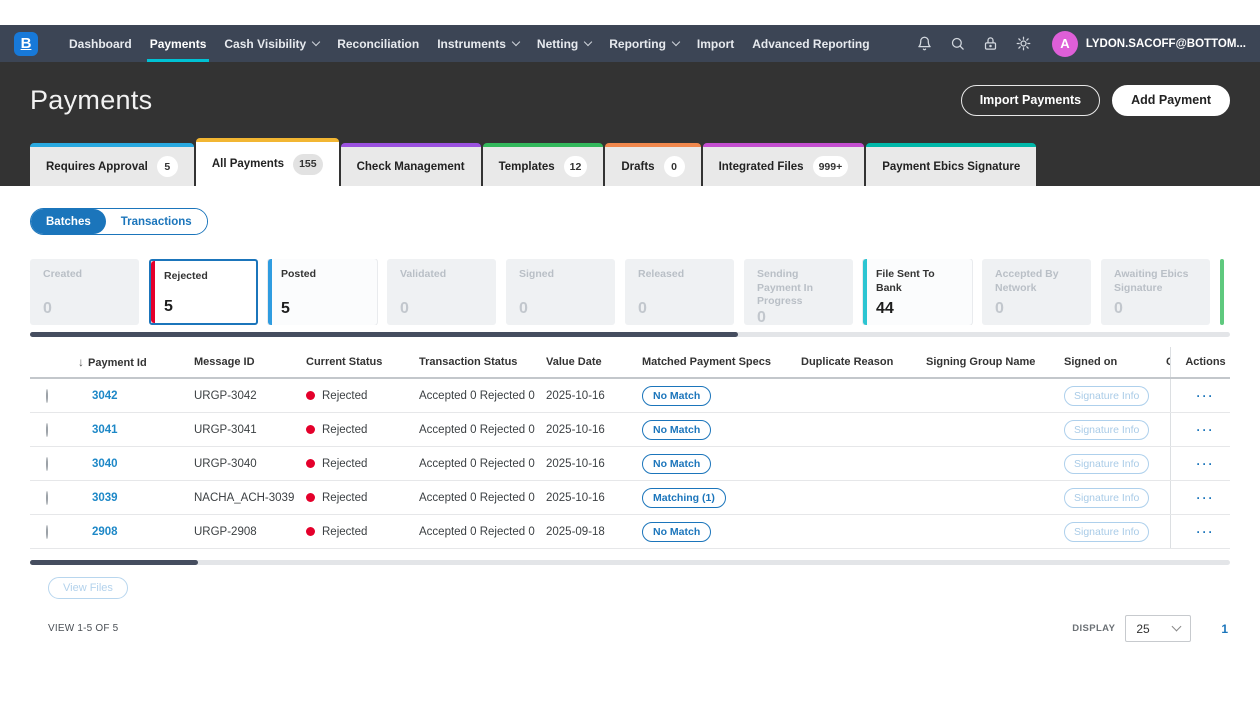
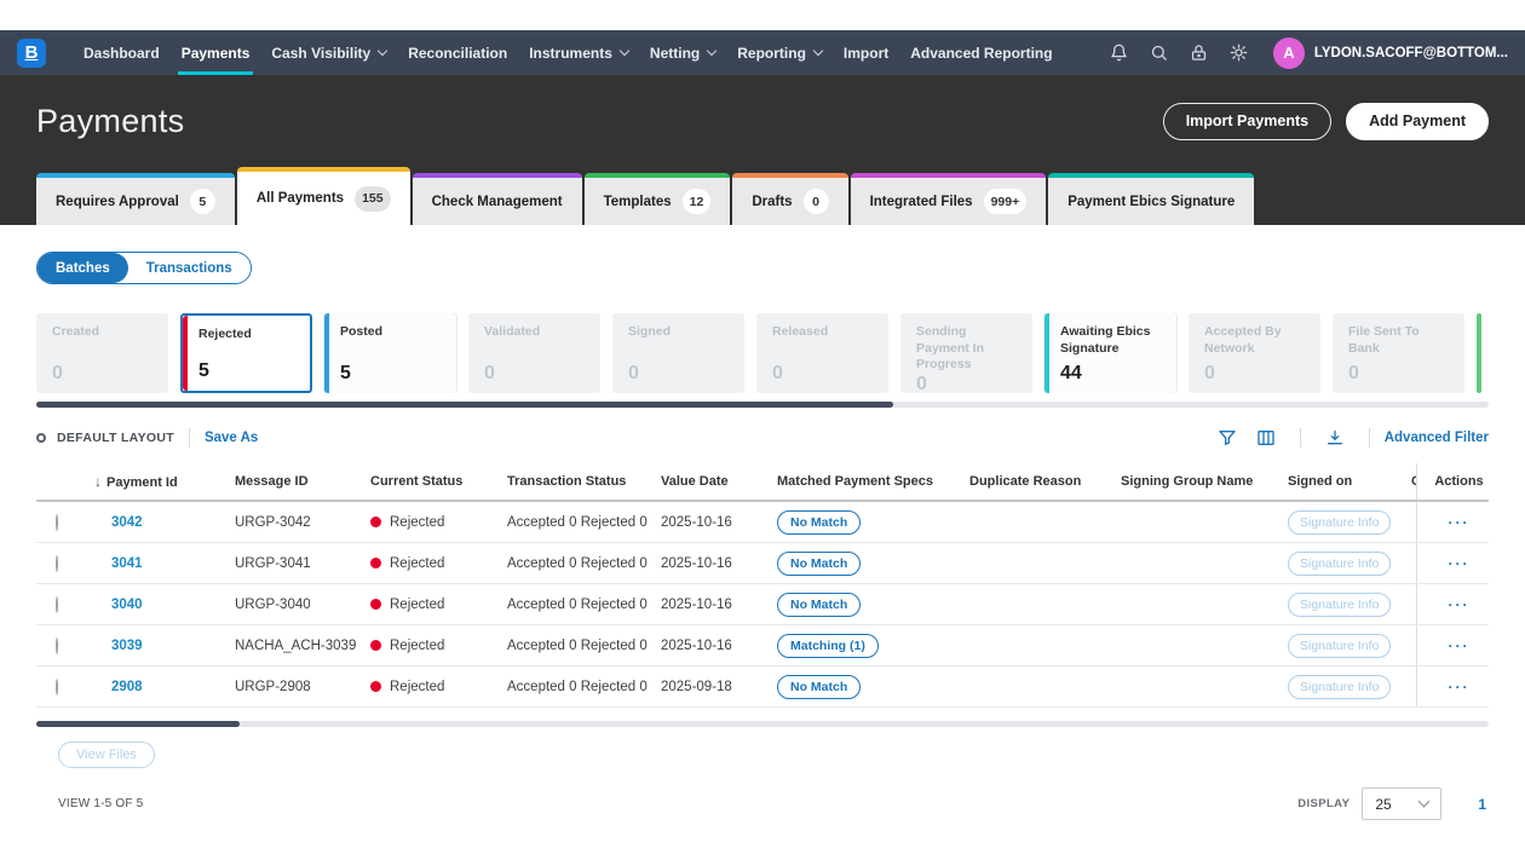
  B
  Dashboard
  Payments
  Cash Visibility
  Reconciliation
  Instruments
  Netting
  Reporting
  Import
  Advanced Reporting
  A
  LYDON.SACOFF@BOTTOM...
  Payments
  Import Payments
  Add Payment
  Requires Approval
  5
  All Payments
  155
  Check Management
  Templates
  12
  Drafts
  0
  Integrated Files
  999+
  Payment Ebics Signature
  Batches
  Transactions
  Created
  0
  Rejected
  5
  Posted
  5
  Validated
  0
  Signed
  0
  Released
  0
  Sending Payment In Progress
  0
- File Sent To Bank
+ Awaiting Ebics Signature
  44
  Accepted By Network
  0
- Awaiting Ebics Signature
+ File Sent To Bank
  0
+ DEFAULT LAYOUT
+ Save As
+ Advanced Filter
  ↓ Payment Id
  Message ID
  Current Status
  Transaction Status
  Value Date
  Matched Payment Specs
  Duplicate Reason
  Signing Group Name
  Signed on
  C
  Actions
  3042
  URGP-3042
  Rejected
  Accepted 0 Rejected 0
  2025-10-16
  No Match
  Signature Info
  ···
  3041
  URGP-3041
  Rejected
  Accepted 0 Rejected 0
  2025-10-16
  No Match
  Signature Info
  ···
  3040
  URGP-3040
  Rejected
  Accepted 0 Rejected 0
  2025-10-16
  No Match
  Signature Info
  ···
  3039
  NACHA_ACH-3039
  Rejected
  Accepted 0 Rejected 0
  2025-10-16
  Matching (1)
  Signature Info
  ···
  2908
  URGP-2908
  Rejected
  Accepted 0 Rejected 0
  2025-09-18
  No Match
  Signature Info
  ···
  View Files
  VIEW 1-5 OF 5
  DISPLAY
  25
  1
